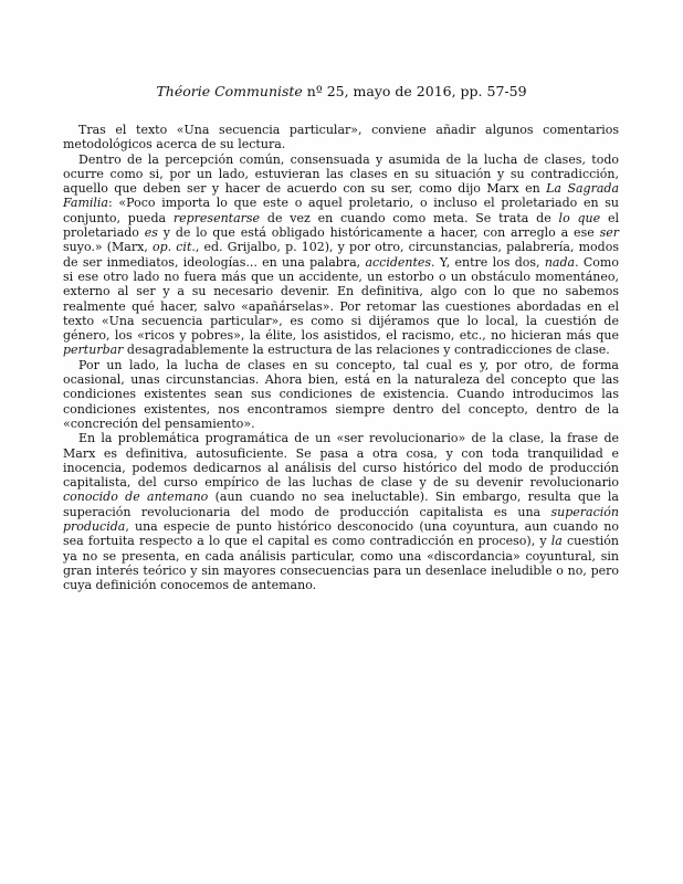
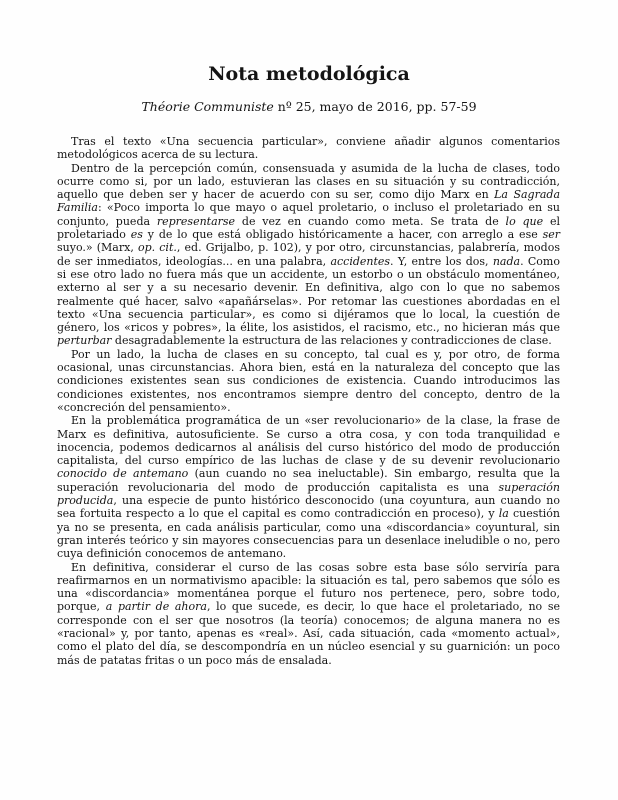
+ Nota metodológica
  Théorie Communiste nº 25, mayo de 2016, pp. 57-59
  Tras el texto «Una secuencia particular», conviene añadir algunos comentarios metodológicos acerca de su lectura.
- Dentro de la percepción común, consensuada y asumida de la lucha de clases, todo ocurre como si, por un lado, estuvieran las clases en su situación y su contradicción, aquello que deben ser y hacer de acuerdo con su ser, como dijo Marx en La Sagrada Familia: «Poco importa lo que este o aquel proletario, o incluso el proletariado en su conjunto, pueda representarse de vez en cuando como meta. Se trata de lo que el proletariado es y de lo que está obligado históricamente a hacer, con arreglo a ese ser suyo.» (Marx, op. cit., ed. Grijalbo, p. 102), y por otro, circunstancias, palabrería, modos de ser inmediatos, ideologías... en una palabra, accidentes. Y, entre los dos, nada. Como si ese otro lado no fuera más que un accidente, un estorbo o un obstáculo momentáneo, externo al ser y a su necesario devenir. En definitiva, algo con lo que no sabemos realmente qué hacer, salvo «apañárselas». Por retomar las cuestiones abordadas en el texto «Una secuencia particular», es como si dijéramos que lo local, la cuestión de género, los «ricos y pobres», la élite, los asistidos, el racismo, etc., no hicieran más que perturbar desagradablemente la estructura de las relaciones y contradicciones de clase.
+ Dentro de la percepción común, consensuada y asumida de la lucha de clases, todo ocurre como si, por un lado, estuvieran las clases en su situación y su contradicción, aquello que deben ser y hacer de acuerdo con su ser, como dijo Marx en La Sagrada Familia: «Poco importa lo que mayo o aquel proletario, o incluso el proletariado en su conjunto, pueda representarse de vez en cuando como meta. Se trata de lo que el proletariado es y de lo que está obligado históricamente a hacer, con arreglo a ese ser suyo.» (Marx, op. cit., ed. Grijalbo, p. 102), y por otro, circunstancias, palabrería, modos de ser inmediatos, ideologías... en una palabra, accidentes. Y, entre los dos, nada. Como si ese otro lado no fuera más que un accidente, un estorbo o un obstáculo momentáneo, externo al ser y a su necesario devenir. En definitiva, algo con lo que no sabemos realmente qué hacer, salvo «apañárselas». Por retomar las cuestiones abordadas en el texto «Una secuencia particular», es como si dijéramos que lo local, la cuestión de género, los «ricos y pobres», la élite, los asistidos, el racismo, etc., no hicieran más que perturbar desagradablemente la estructura de las relaciones y contradicciones de clase.
  Por un lado, la lucha de clases en su concepto, tal cual es y, por otro, de forma ocasional, unas circunstancias. Ahora bien, está en la naturaleza del concepto que las condiciones existentes sean sus condiciones de existencia. Cuando introducimos las condiciones existentes, nos encontramos siempre dentro del concepto, dentro de la «concreción del pensamiento».
- En la problemática programática de un «ser revolucionario» de la clase, la frase de Marx es definitiva, autosuficiente. Se pasa a otra cosa, y con toda tranquilidad e inocencia, podemos dedicarnos al análisis del curso histórico del modo de producción capitalista, del curso empírico de las luchas de clase y de su devenir revolucionario conocido de antemano (aun cuando no sea ineluctable). Sin embargo, resulta que la superación revolucionaria del modo de producción capitalista es una superación producida, una especie de punto histórico desconocido (una coyuntura, aun cuando no sea fortuita respecto a lo que el capital es como contradicción en proceso), y la cuestión ya no se presenta, en cada análisis particular, como una «discordancia» coyuntural, sin gran interés teórico y sin mayores consecuencias para un desenlace ineludible o no, pero cuya definición conocemos de antemano.
+ En la problemática programática de un «ser revolucionario» de la clase, la frase de Marx es definitiva, autosuficiente. Se curso a otra cosa, y con toda tranquilidad e inocencia, podemos dedicarnos al análisis del curso histórico del modo de producción capitalista, del curso empírico de las luchas de clase y de su devenir revolucionario conocido de antemano (aun cuando no sea ineluctable). Sin embargo, resulta que la superación revolucionaria del modo de producción capitalista es una superación producida, una especie de punto histórico desconocido (una coyuntura, aun cuando no sea fortuita respecto a lo que el capital es como contradicción en proceso), y la cuestión ya no se presenta, en cada análisis particular, como una «discordancia» coyuntural, sin gran interés teórico y sin mayores consecuencias para un desenlace ineludible o no, pero cuya definición conocemos de antemano.
+ En definitiva, considerar el curso de las cosas sobre esta base sólo serviría para reafirmarnos en un normativismo apacible: la situación es tal, pero sabemos que sólo es una «discordancia» momentánea porque el futuro nos pertenece, pero, sobre todo, porque, a partir de ahora, lo que sucede, es decir, lo que hace el proletariado, no se corresponde con el ser que nosotros (la teoría) conocemos; de alguna manera no es «racional» y, por tanto, apenas es «real». Así, cada situación, cada «momento actual», como el plato del día, se descompondría en un núcleo esencial y su guarnición: un poco más de patatas fritas o un poco más de ensalada.
